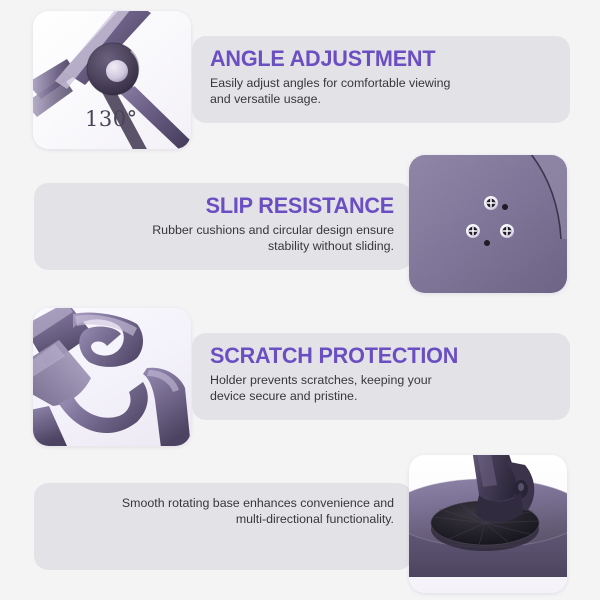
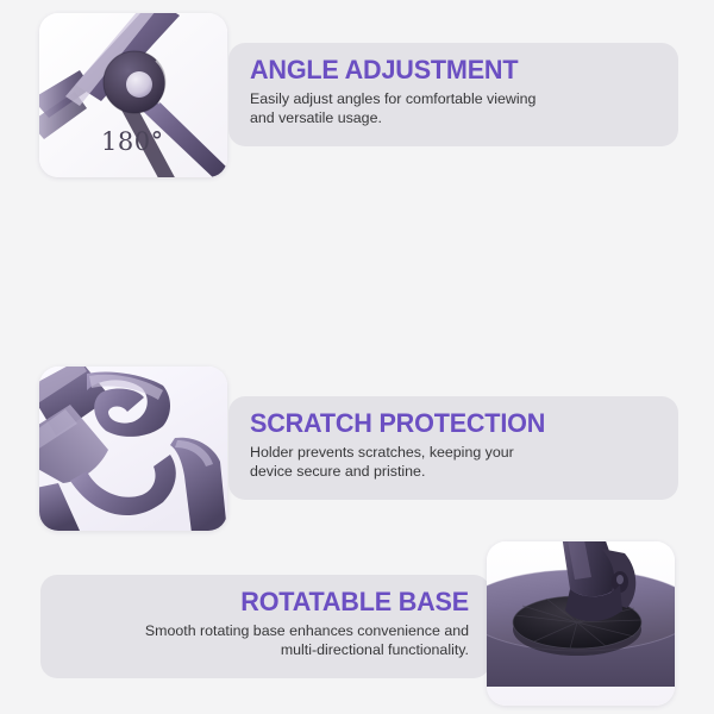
- 130°
+ 180°
  ANGLE ADJUSTMENT
  Easily adjust angles for comfortable viewing
  and versatile usage.
- SLIP RESISTANCE
- Rubber cushions and circular design ensure
- stability without sliding.
  SCRATCH PROTECTION
  Holder prevents scratches, keeping your
  device secure and pristine.
+ ROTATABLE BASE
  Smooth rotating base enhances convenience and
  multi-directional functionality.
